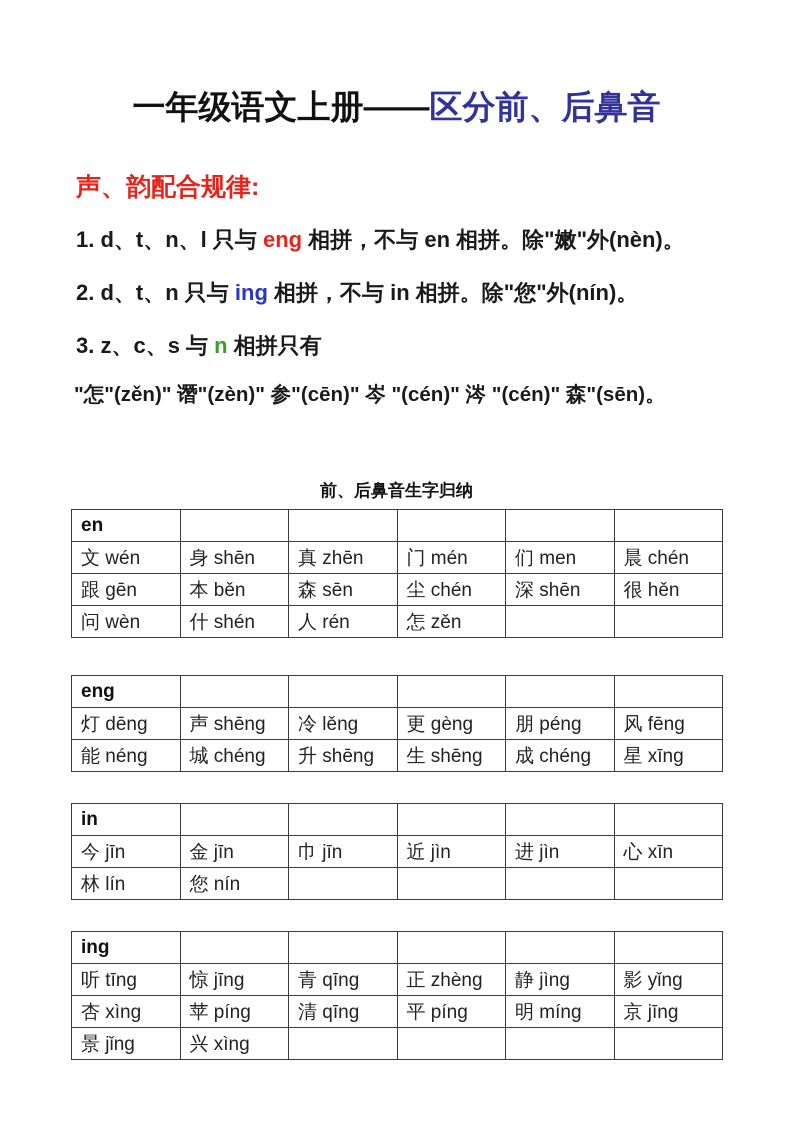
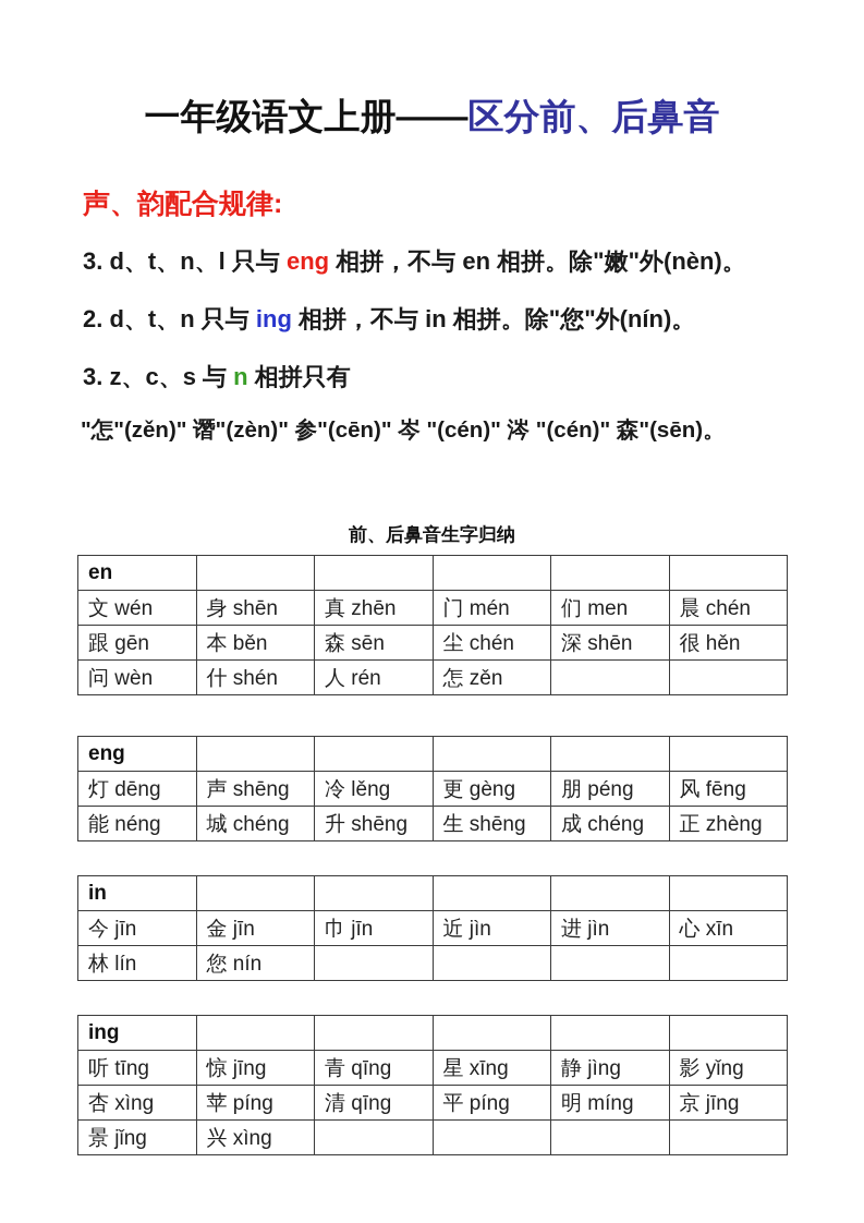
  一年级语文上册——区分前、后鼻音
  声、韵配合规律:
- 1. d、t、n、l 只与 eng 相拼，不与 en 相拼。除"嫩"外(nèn)。
+ 3. d、t、n、l 只与 eng 相拼，不与 en 相拼。除"嫩"外(nèn)。
  2. d、t、n 只与 ing 相拼，不与 in 相拼。除"您"外(nín)。
  3. z、c、s 与 n 相拼只有
  "怎"(zěn)" 谮"(zèn)" 参"(cēn)" 岑 "(cén)" 涔 "(cén)" 森"(sēn)。
  前、后鼻音生字归纳
  en
  文 wén	身 shēn	真 zhēn	门 mén	们 men	晨 chén
  跟 gēn	本 běn	森 sēn	尘 chén	深 shēn	很 hěn
  问 wèn	什 shén	人 rén	怎 zěn
  eng
  灯 dēng	声 shēng	冷 lěng	更 gèng	朋 péng	风 fēng
- 能 néng	城 chéng	升 shēng	生 shēng	成 chéng	星 xīng
+ 能 néng	城 chéng	升 shēng	生 shēng	成 chéng	正 zhèng
  in
  今 jīn	金 jīn	巾 jīn	近 jìn	进 jìn	心 xīn
  林 lín	您 nín
  ing
- 听 tīng	惊 jīng	青 qīng	正 zhèng	静 jìng	影 yǐng
+ 听 tīng	惊 jīng	青 qīng	星 xīng	静 jìng	影 yǐng
  杏 xìng	苹 píng	清 qīng	平 píng	明 míng	京 jīng
  景 jǐng	兴 xìng
